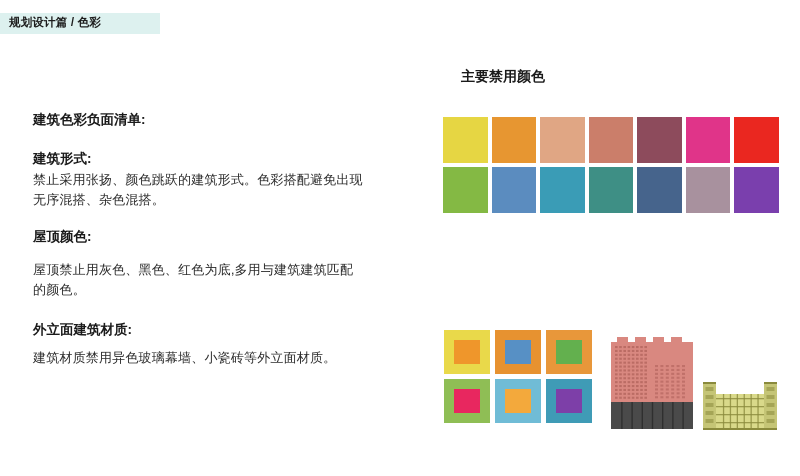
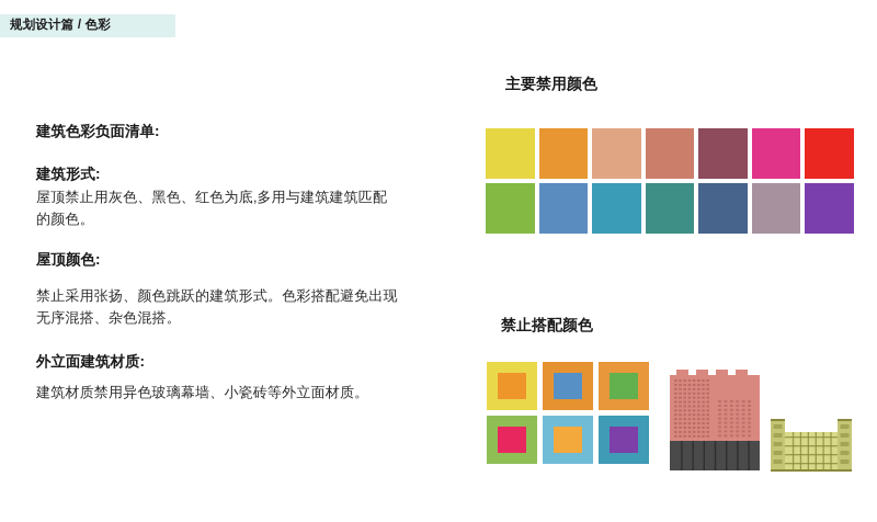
  规划设计篇 / 色彩
  建筑色彩负面清单:
  建筑形式:
- 禁止采用张扬、颜色跳跃的建筑形式。色彩搭配避免出现无序混搭、杂色混搭。
+ 屋顶禁止用灰色、黑色、红色为底,多用与建筑建筑匹配的颜色。
  屋顶颜色:
- 屋顶禁止用灰色、黑色、红色为底,多用与建筑建筑匹配的颜色。
+ 禁止采用张扬、颜色跳跃的建筑形式。色彩搭配避免出现无序混搭、杂色混搭。
  外立面建筑材质:
  建筑材质禁用异色玻璃幕墙、小瓷砖等外立面材质。
  主要禁用颜色
+ 禁止搭配颜色
